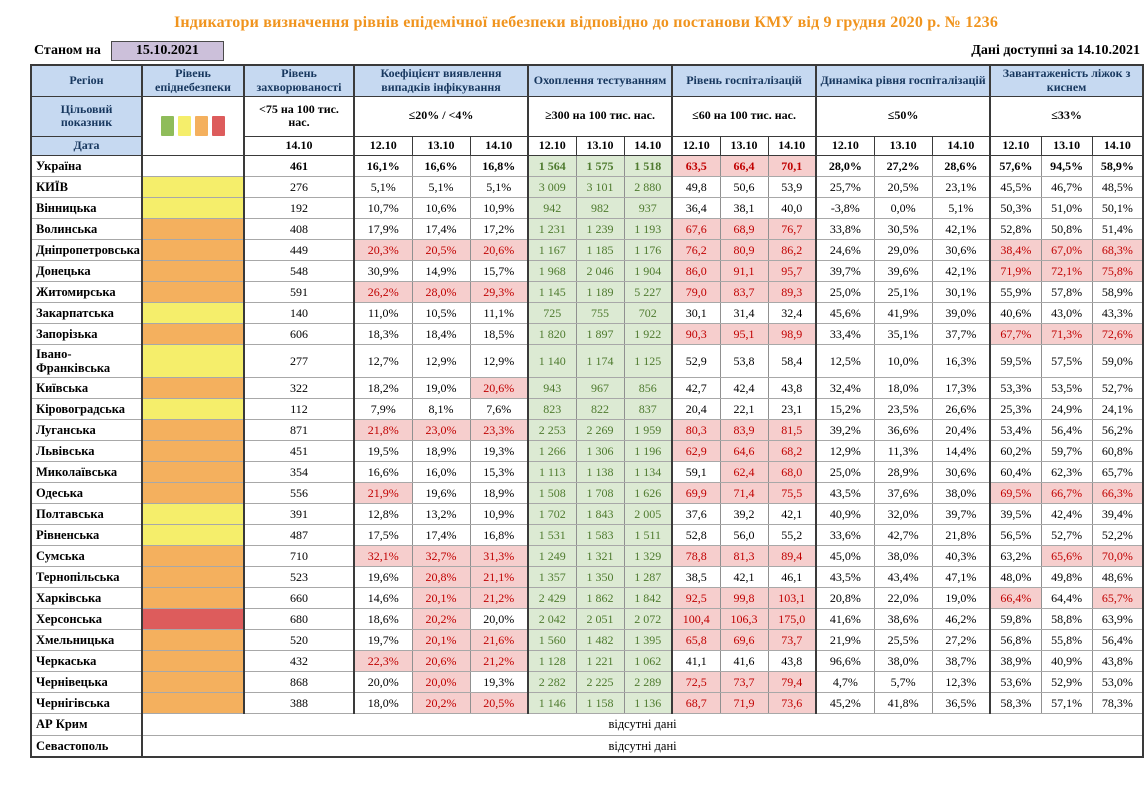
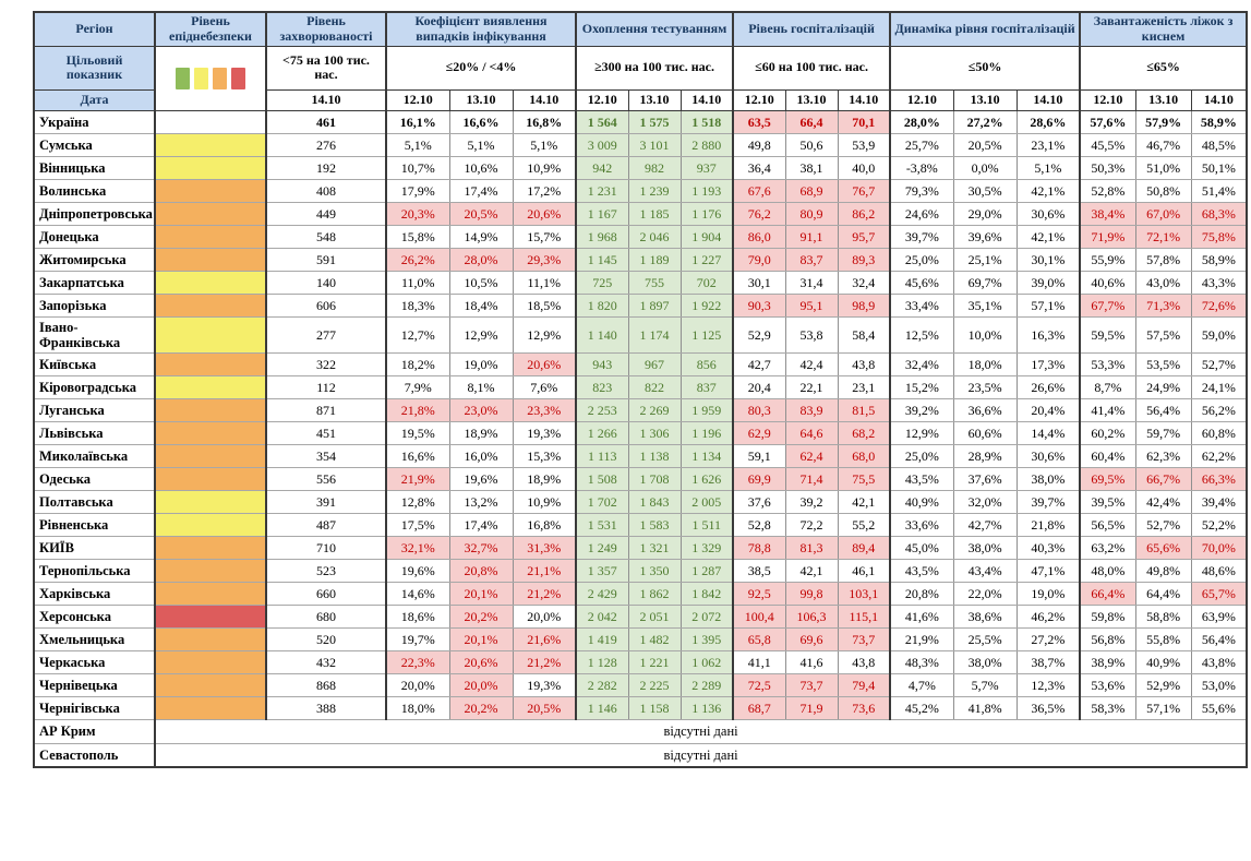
- Індикатори визначення рівнів епідемічної небезпеки відповідно до постанови КМУ від 9 грудня 2020 р. № 1236
- Станом на
- 15.10.2021
- Дані доступні за 14.10.2021
  Регіон	Рівень епіднебезпеки	Рівень захворюваності	Коефіцієнт виявлення випадків інфікування	Охоплення тестуванням	Рівень госпіталізацій	Динаміка рівня госпіталізацій	Завантаженість ліжок з киснем
- Цільовий показник		<75 на 100 тис. нас.	≤20% / <4%	≥300 на 100 тис. нас.	≤60 на 100 тис. нас.	≤50%	≤33%
+ Цільовий показник		<75 на 100 тис. нас.	≤20% / <4%	≥300 на 100 тис. нас.	≤60 на 100 тис. нас.	≤50%	≤65%
  Дата	14.10	12.10	13.10	14.10	12.10	13.10	14.10	12.10	13.10	14.10	12.10	13.10	14.10	12.10	13.10	14.10
- Україна		461	16,1%	16,6%	16,8%	1 564	1 575	1 518	63,5	66,4	70,1	28,0%	27,2%	28,6%	57,6%	94,5%	58,9%
+ Україна		461	16,1%	16,6%	16,8%	1 564	1 575	1 518	63,5	66,4	70,1	28,0%	27,2%	28,6%	57,6%	57,9%	58,9%
- КИЇВ		276	5,1%	5,1%	5,1%	3 009	3 101	2 880	49,8	50,6	53,9	25,7%	20,5%	23,1%	45,5%	46,7%	48,5%
+ Сумська		276	5,1%	5,1%	5,1%	3 009	3 101	2 880	49,8	50,6	53,9	25,7%	20,5%	23,1%	45,5%	46,7%	48,5%
  Вінницька		192	10,7%	10,6%	10,9%	942	982	937	36,4	38,1	40,0	-3,8%	0,0%	5,1%	50,3%	51,0%	50,1%
- Волинська		408	17,9%	17,4%	17,2%	1 231	1 239	1 193	67,6	68,9	76,7	33,8%	30,5%	42,1%	52,8%	50,8%	51,4%
+ Волинська		408	17,9%	17,4%	17,2%	1 231	1 239	1 193	67,6	68,9	76,7	79,3%	30,5%	42,1%	52,8%	50,8%	51,4%
  Дніпропетровська		449	20,3%	20,5%	20,6%	1 167	1 185	1 176	76,2	80,9	86,2	24,6%	29,0%	30,6%	38,4%	67,0%	68,3%
- Донецька		548	30,9%	14,9%	15,7%	1 968	2 046	1 904	86,0	91,1	95,7	39,7%	39,6%	42,1%	71,9%	72,1%	75,8%
+ Донецька		548	15,8%	14,9%	15,7%	1 968	2 046	1 904	86,0	91,1	95,7	39,7%	39,6%	42,1%	71,9%	72,1%	75,8%
- Житомирська		591	26,2%	28,0%	29,3%	1 145	1 189	5 227	79,0	83,7	89,3	25,0%	25,1%	30,1%	55,9%	57,8%	58,9%
+ Житомирська		591	26,2%	28,0%	29,3%	1 145	1 189	1 227	79,0	83,7	89,3	25,0%	25,1%	30,1%	55,9%	57,8%	58,9%
- Закарпатська		140	11,0%	10,5%	11,1%	725	755	702	30,1	31,4	32,4	45,6%	41,9%	39,0%	40,6%	43,0%	43,3%
+ Закарпатська		140	11,0%	10,5%	11,1%	725	755	702	30,1	31,4	32,4	45,6%	69,7%	39,0%	40,6%	43,0%	43,3%
- Запорізька		606	18,3%	18,4%	18,5%	1 820	1 897	1 922	90,3	95,1	98,9	33,4%	35,1%	37,7%	67,7%	71,3%	72,6%
+ Запорізька		606	18,3%	18,4%	18,5%	1 820	1 897	1 922	90,3	95,1	98,9	33,4%	35,1%	57,1%	67,7%	71,3%	72,6%
  Івано-Франківська		277	12,7%	12,9%	12,9%	1 140	1 174	1 125	52,9	53,8	58,4	12,5%	10,0%	16,3%	59,5%	57,5%	59,0%
  Київська		322	18,2%	19,0%	20,6%	943	967	856	42,7	42,4	43,8	32,4%	18,0%	17,3%	53,3%	53,5%	52,7%
- Кіровоградська		112	7,9%	8,1%	7,6%	823	822	837	20,4	22,1	23,1	15,2%	23,5%	26,6%	25,3%	24,9%	24,1%
+ Кіровоградська		112	7,9%	8,1%	7,6%	823	822	837	20,4	22,1	23,1	15,2%	23,5%	26,6%	8,7%	24,9%	24,1%
- Луганська		871	21,8%	23,0%	23,3%	2 253	2 269	1 959	80,3	83,9	81,5	39,2%	36,6%	20,4%	53,4%	56,4%	56,2%
+ Луганська		871	21,8%	23,0%	23,3%	2 253	2 269	1 959	80,3	83,9	81,5	39,2%	36,6%	20,4%	41,4%	56,4%	56,2%
- Львівська		451	19,5%	18,9%	19,3%	1 266	1 306	1 196	62,9	64,6	68,2	12,9%	11,3%	14,4%	60,2%	59,7%	60,8%
+ Львівська		451	19,5%	18,9%	19,3%	1 266	1 306	1 196	62,9	64,6	68,2	12,9%	60,6%	14,4%	60,2%	59,7%	60,8%
- Миколаївська		354	16,6%	16,0%	15,3%	1 113	1 138	1 134	59,1	62,4	68,0	25,0%	28,9%	30,6%	60,4%	62,3%	65,7%
+ Миколаївська		354	16,6%	16,0%	15,3%	1 113	1 138	1 134	59,1	62,4	68,0	25,0%	28,9%	30,6%	60,4%	62,3%	62,2%
  Одеська		556	21,9%	19,6%	18,9%	1 508	1 708	1 626	69,9	71,4	75,5	43,5%	37,6%	38,0%	69,5%	66,7%	66,3%
  Полтавська		391	12,8%	13,2%	10,9%	1 702	1 843	2 005	37,6	39,2	42,1	40,9%	32,0%	39,7%	39,5%	42,4%	39,4%
- Рівненська		487	17,5%	17,4%	16,8%	1 531	1 583	1 511	52,8	56,0	55,2	33,6%	42,7%	21,8%	56,5%	52,7%	52,2%
+ Рівненська		487	17,5%	17,4%	16,8%	1 531	1 583	1 511	52,8	72,2	55,2	33,6%	42,7%	21,8%	56,5%	52,7%	52,2%
- Сумська		710	32,1%	32,7%	31,3%	1 249	1 321	1 329	78,8	81,3	89,4	45,0%	38,0%	40,3%	63,2%	65,6%	70,0%
+ КИЇВ		710	32,1%	32,7%	31,3%	1 249	1 321	1 329	78,8	81,3	89,4	45,0%	38,0%	40,3%	63,2%	65,6%	70,0%
  Тернопільська		523	19,6%	20,8%	21,1%	1 357	1 350	1 287	38,5	42,1	46,1	43,5%	43,4%	47,1%	48,0%	49,8%	48,6%
  Харківська		660	14,6%	20,1%	21,2%	2 429	1 862	1 842	92,5	99,8	103,1	20,8%	22,0%	19,0%	66,4%	64,4%	65,7%
- Херсонська		680	18,6%	20,2%	20,0%	2 042	2 051	2 072	100,4	106,3	175,0	41,6%	38,6%	46,2%	59,8%	58,8%	63,9%
+ Херсонська		680	18,6%	20,2%	20,0%	2 042	2 051	2 072	100,4	106,3	115,1	41,6%	38,6%	46,2%	59,8%	58,8%	63,9%
- Хмельницька		520	19,7%	20,1%	21,6%	1 560	1 482	1 395	65,8	69,6	73,7	21,9%	25,5%	27,2%	56,8%	55,8%	56,4%
+ Хмельницька		520	19,7%	20,1%	21,6%	1 419	1 482	1 395	65,8	69,6	73,7	21,9%	25,5%	27,2%	56,8%	55,8%	56,4%
- Черкаська		432	22,3%	20,6%	21,2%	1 128	1 221	1 062	41,1	41,6	43,8	96,6%	38,0%	38,7%	38,9%	40,9%	43,8%
+ Черкаська		432	22,3%	20,6%	21,2%	1 128	1 221	1 062	41,1	41,6	43,8	48,3%	38,0%	38,7%	38,9%	40,9%	43,8%
  Чернівецька		868	20,0%	20,0%	19,3%	2 282	2 225	2 289	72,5	73,7	79,4	4,7%	5,7%	12,3%	53,6%	52,9%	53,0%
- Чернігівська		388	18,0%	20,2%	20,5%	1 146	1 158	1 136	68,7	71,9	73,6	45,2%	41,8%	36,5%	58,3%	57,1%	78,3%
+ Чернігівська		388	18,0%	20,2%	20,5%	1 146	1 158	1 136	68,7	71,9	73,6	45,2%	41,8%	36,5%	58,3%	57,1%	55,6%
  АР Крим	відсутні дані
  Севастополь	відсутні дані
